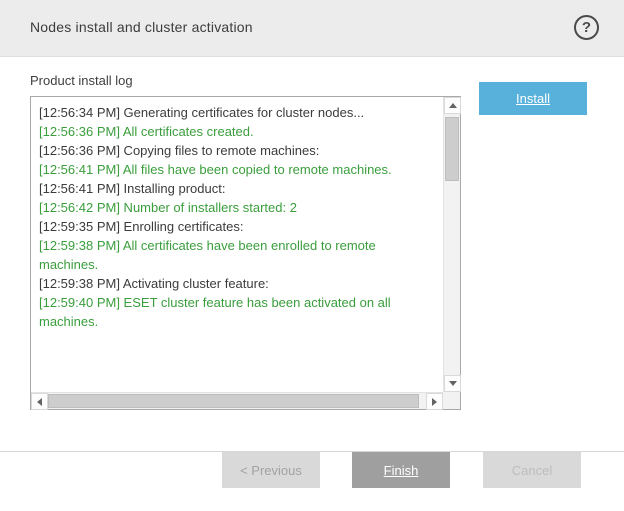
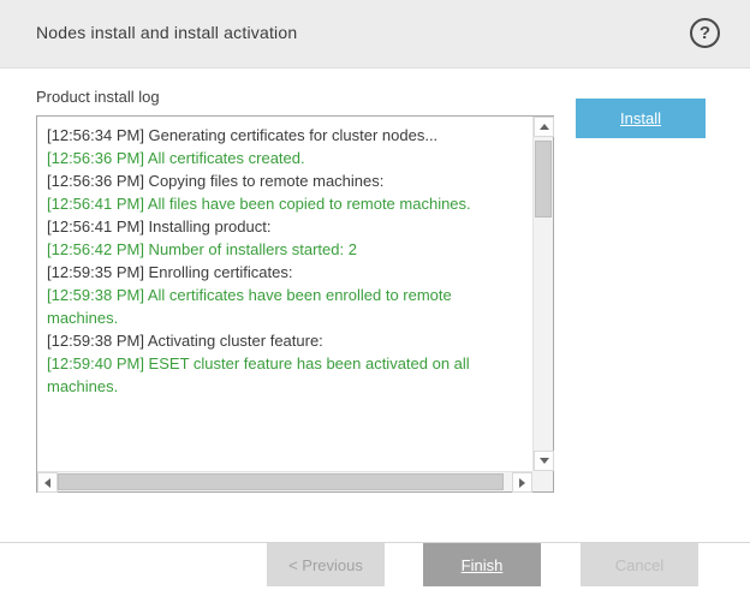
- Nodes install and cluster activation
+ Nodes install and install activation
  ?
  Product install log
  Install
  [12:56:34 PM] Generating certificates for cluster nodes...
  [12:56:36 PM] All certificates created.
  [12:56:36 PM] Copying files to remote machines:
  [12:56:41 PM] All files have been copied to remote machines.
  [12:56:41 PM] Installing product:
  [12:56:42 PM] Number of installers started: 2
  [12:59:35 PM] Enrolling certificates:
  [12:59:38 PM] All certificates have been enrolled to remote machines.
  [12:59:38 PM] Activating cluster feature:
  [12:59:40 PM] ESET cluster feature has been activated on all machines.
  < Previous
  Finish
  Cancel
